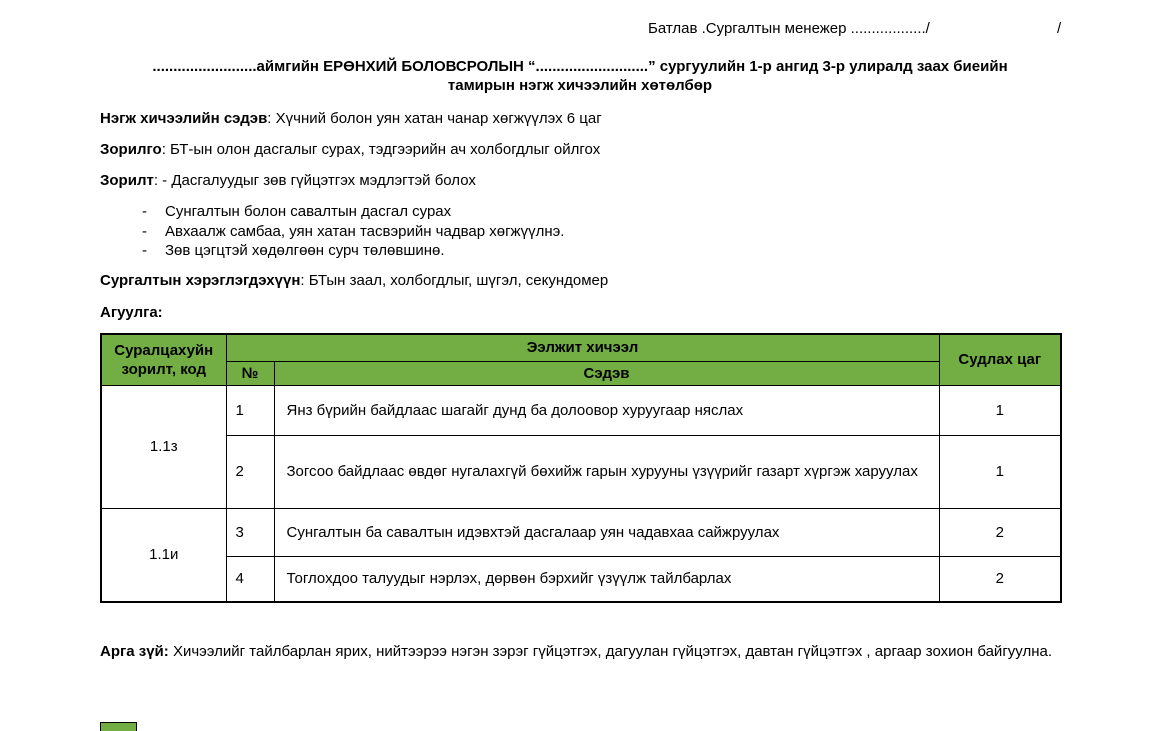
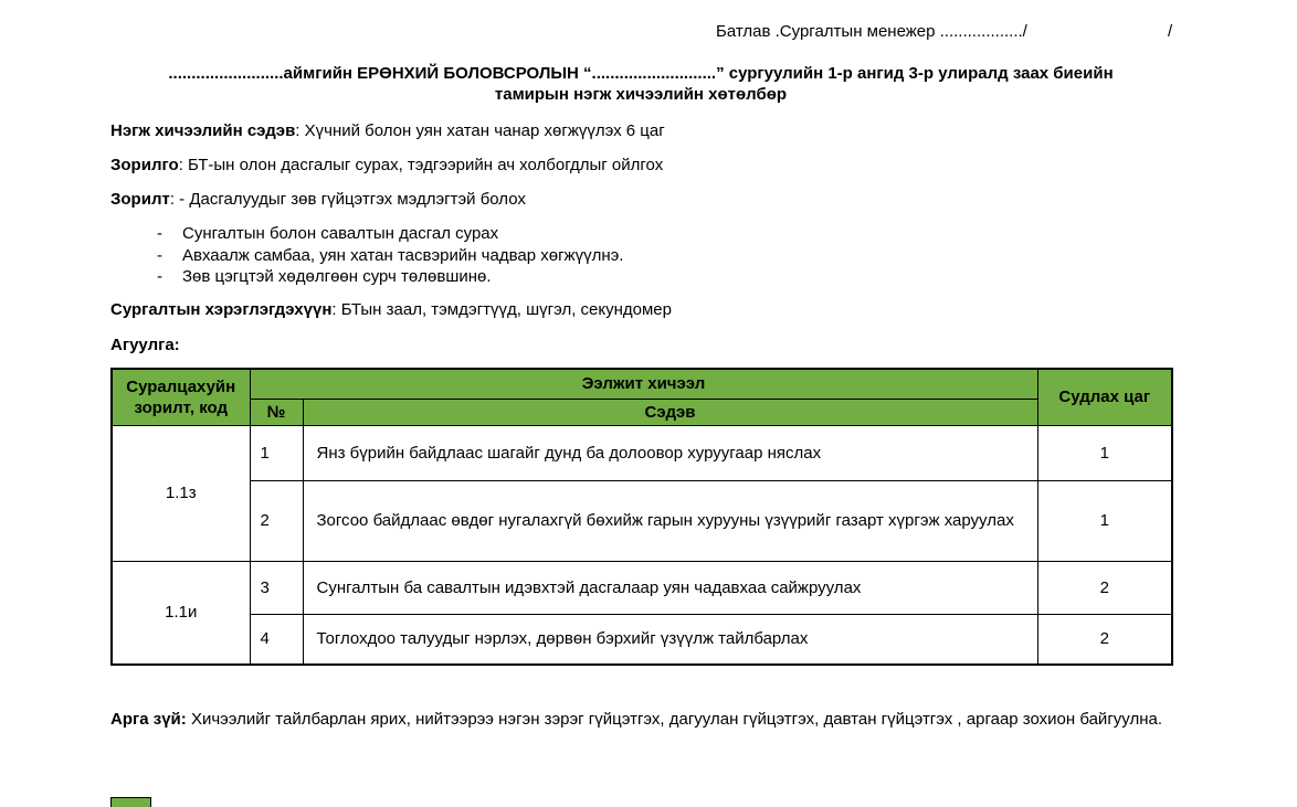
  Батлав .Сургалтын менежер ................../
  /
  .........................аймгийн ЕРӨНХИЙ БОЛОВСРОЛЫН “...........................” сургуулийн 1-р ангид 3-р улиралд заах биеийн
  тамирын нэгж хичээлийн хөтөлбөр
  Нэгж хичээлийн сэдэв: Хүчний болон уян хатан чанар хөгжүүлэх 6 цаг
  Зорилго: БТ-ын олон дасгалыг сурах, тэдгээрийн ач холбогдлыг ойлгох
  Зорилт: - Дасгалуудыг зөв гүйцэтгэх мэдлэгтэй болох
  -
  Сунгалтын болон савалтын дасгал сурах
  -
  Авхаалж самбаа, уян хатан тасвэрийн чадвар хөгжүүлнэ.
  -
  Зөв цэгцтэй хөдөлгөөн сурч төлөвшинө.
- Сургалтын хэрэглэгдэхүүн: БТын заал, холбогдлыг, шүгэл, секундомер
+ Сургалтын хэрэглэгдэхүүн: БТын заал, тэмдэгтүүд, шүгэл, секундомер
  Агуулга:
  Суралцахуйн зорилт, код	Ээлжит хичээл	Судлах цаг
  №	Сэдэв
  1.1з	1	Янз бүрийн байдлаас шагайг дунд ба долоовор хуруугаар няслах	1
  2	Зогсоо байдлаас өвдөг нугалахгүй бөхийж гарын хурууны үзүүрийг газарт хүргэж харуулах	1
  1.1и	3	Сунгалтын ба савалтын идэвхтэй дасгалаар уян чадавхаа сайжруулах	2
  4	Тоглохдоо талуудыг нэрлэх, дөрвөн бэрхийг үзүүлж тайлбарлах	2
  Арга зүй: Хичээлийг тайлбарлан ярих, нийтээрээ нэгэн зэрэг гүйцэтгэх, дагуулан гүйцэтгэх, давтан гүйцэтгэх , аргаар зохион байгуулна.
